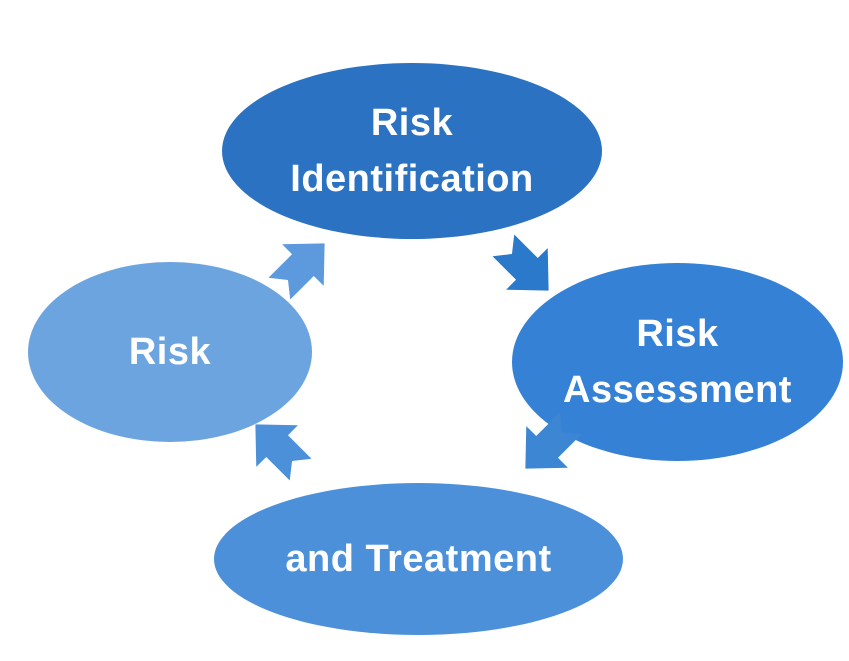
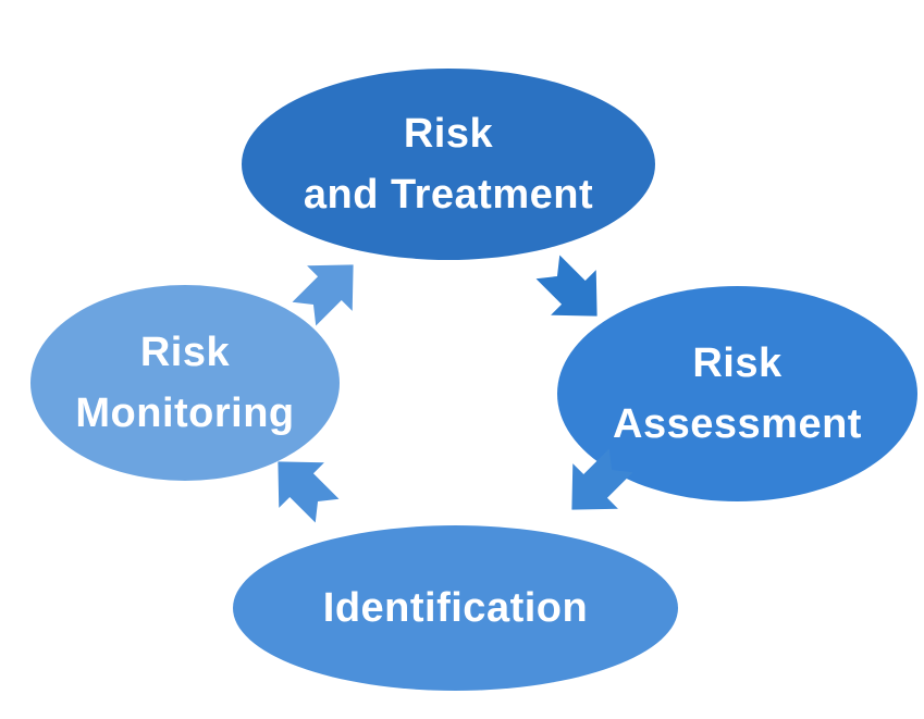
  Risk
- Identification
+ and Treatment
  Risk
  Assessment
- and Treatment
+ Identification
  Risk
+ Monitoring
